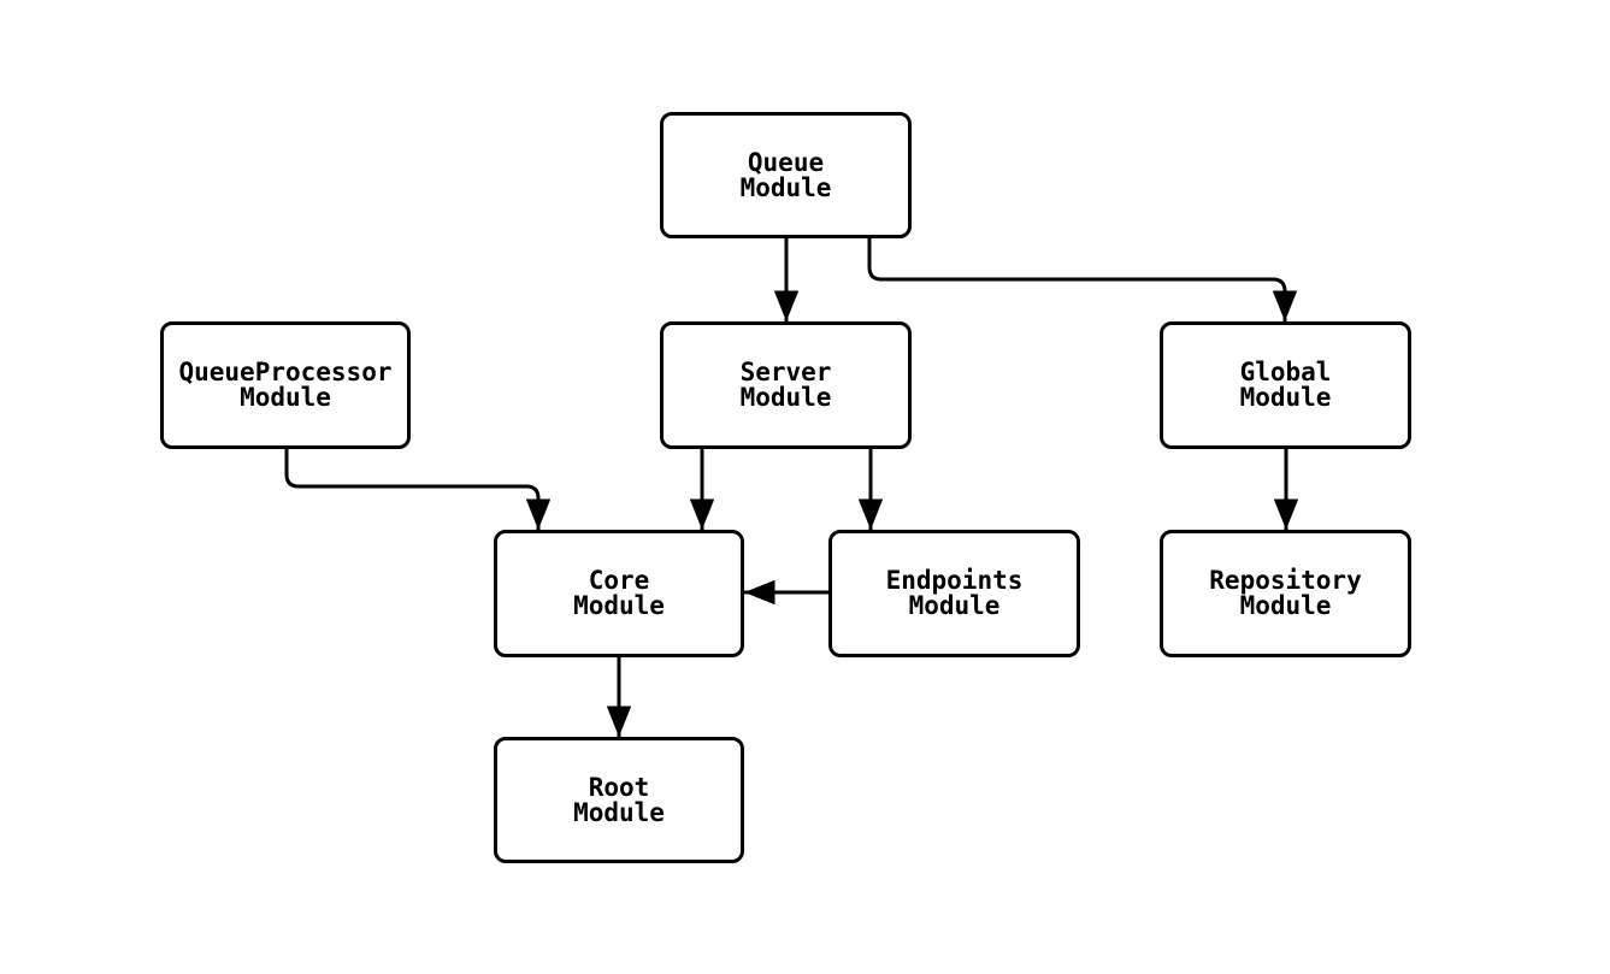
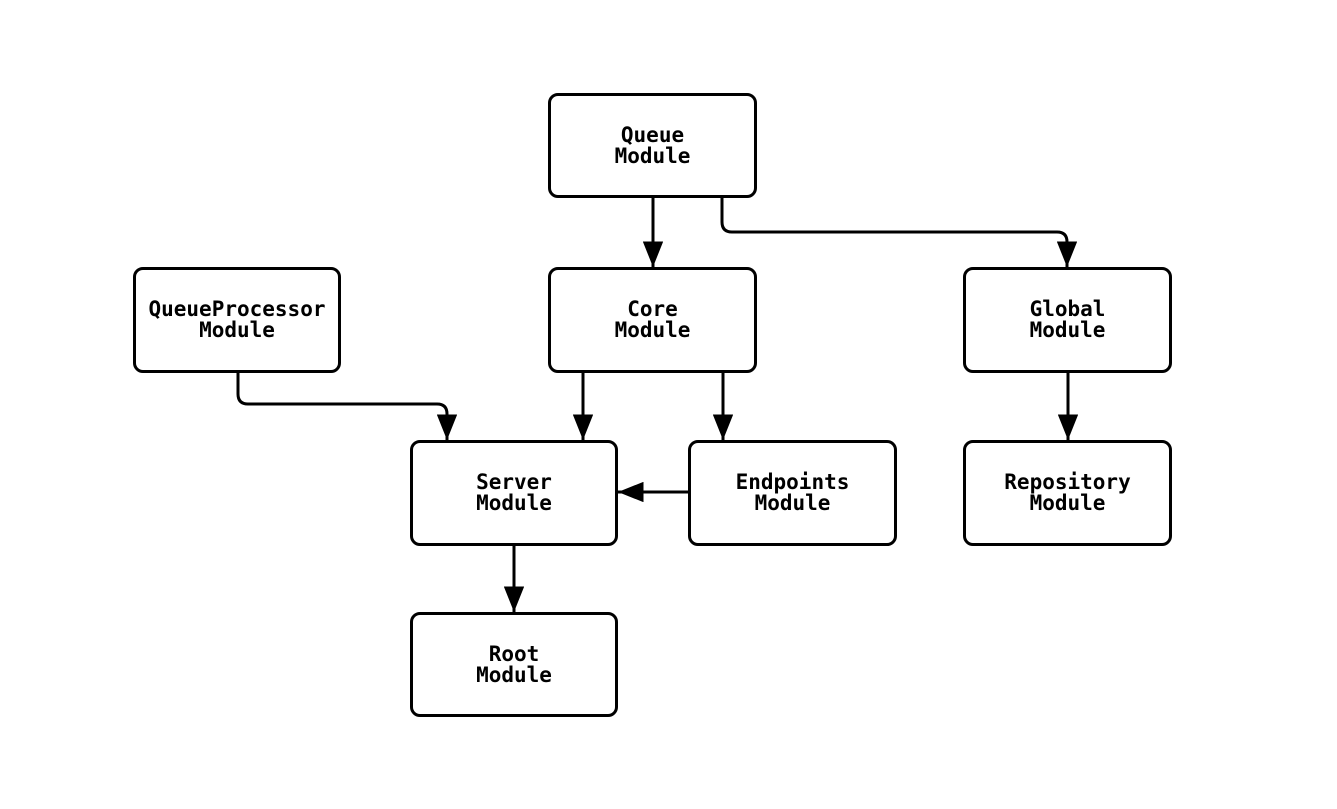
  Queue
  Module
  QueueProcessor
  Module
- Server
+ Core
  Module
  Global
  Module
- Core
+ Server
  Module
  Endpoints
  Module
  Repository
  Module
  Root
  Module
